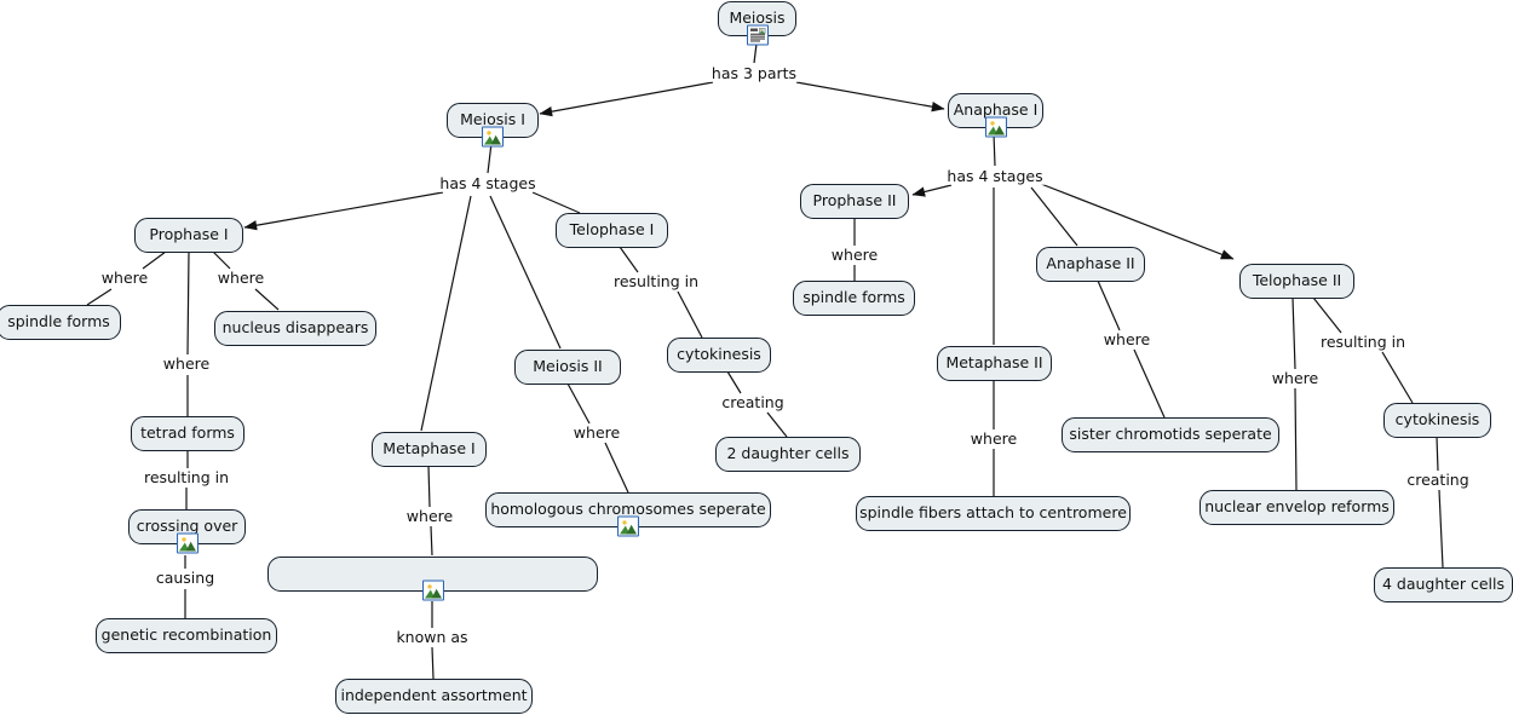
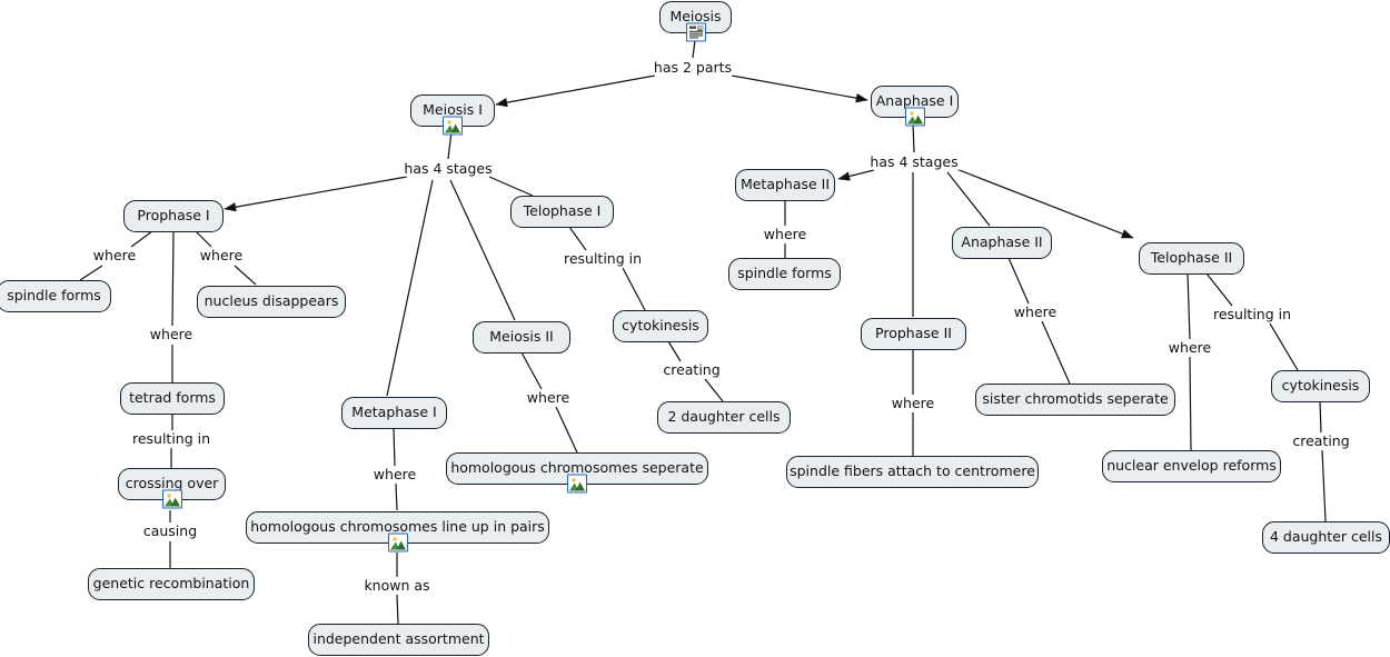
- has 3 parts
+ has 2 parts
  has 4 stages
  has 4 stages
  where
  where
  where
  resulting in
  causing
  where
  known as
  where
  resulting in
  creating
  where
  where
  where
  where
  resulting in
  creating
  Meiosis
  Meiosis I
  Anaphase I
  Prophase I
  Telophase I
  Meiosis II
  Metaphase I
  spindle forms
  nucleus disappears
  tetrad forms
  crossing over
  genetic recombination
+ homologous chromosomes line up in pairs
  independent assortment
  homologous chromosomes seperate
  cytokinesis
  2 daughter cells
- Prophase II
+ Metaphase II
  spindle forms
- Metaphase II
+ Prophase II
  Anaphase II
  Telophase II
  spindle fibers attach to centromere
  sister chromotids seperate
  nuclear envelop reforms
  cytokinesis
  4 daughter cells
